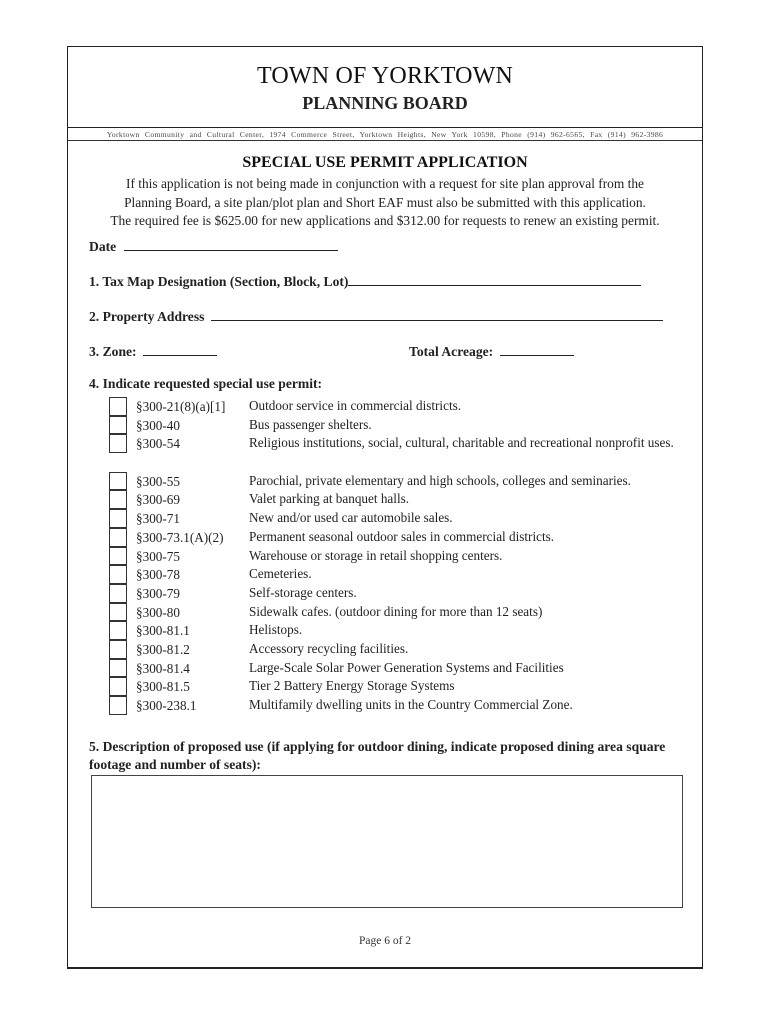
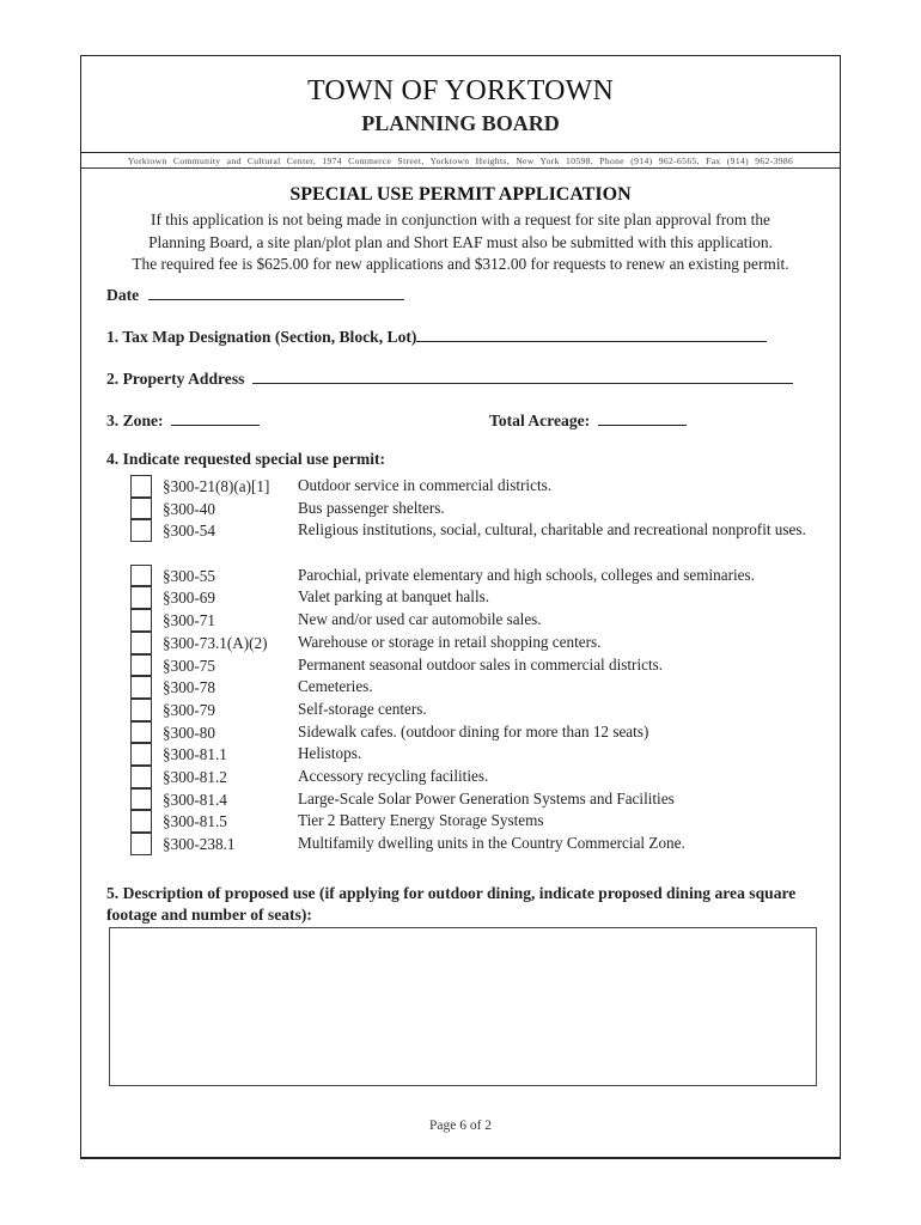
  TOWN OF YORKTOWN
  PLANNING BOARD
  Yorktown Community and Cultural Center, 1974 Commerce Street, Yorktown Heights, New York 10598, Phone (914) 962-6565, Fax (914) 962-3986
  SPECIAL USE PERMIT APPLICATION
  If this application is not being made in conjunction with a request for site plan approval from the
  Planning Board, a site plan/plot plan and Short EAF must also be submitted with this application.
  The required fee is $625.00 for new applications and $312.00 for requests to renew an existing permit.
  Date
  1. Tax Map Designation (Section, Block, Lot)
  2. Property Address
  3. Zone:
  Total Acreage:
  4. Indicate requested special use permit:
  §300-21(8)(a)[1]
  Outdoor service in commercial districts.
  §300-40
  Bus passenger shelters.
  §300-54
  Religious institutions, social, cultural, charitable and recreational nonprofit uses.
  §300-55
  Parochial, private elementary and high schools, colleges and seminaries.
  §300-69
  Valet parking at banquet halls.
  §300-71
  New and/or used car automobile sales.
  §300-73.1(A)(2)
- Permanent seasonal outdoor sales in commercial districts.
+ Warehouse or storage in retail shopping centers.
  §300-75
- Warehouse or storage in retail shopping centers.
+ Permanent seasonal outdoor sales in commercial districts.
  §300-78
  Cemeteries.
  §300-79
  Self-storage centers.
  §300-80
  Sidewalk cafes. (outdoor dining for more than 12 seats)
  §300-81.1
  Helistops.
  §300-81.2
  Accessory recycling facilities.
  §300-81.4
  Large-Scale Solar Power Generation Systems and Facilities
  §300-81.5
  Tier 2 Battery Energy Storage Systems
  §300-238.1
  Multifamily dwelling units in the Country Commercial Zone.
  5. Description of proposed use (if applying for outdoor dining, indicate proposed dining area square footage and number of seats):
  Page 6 of 2
